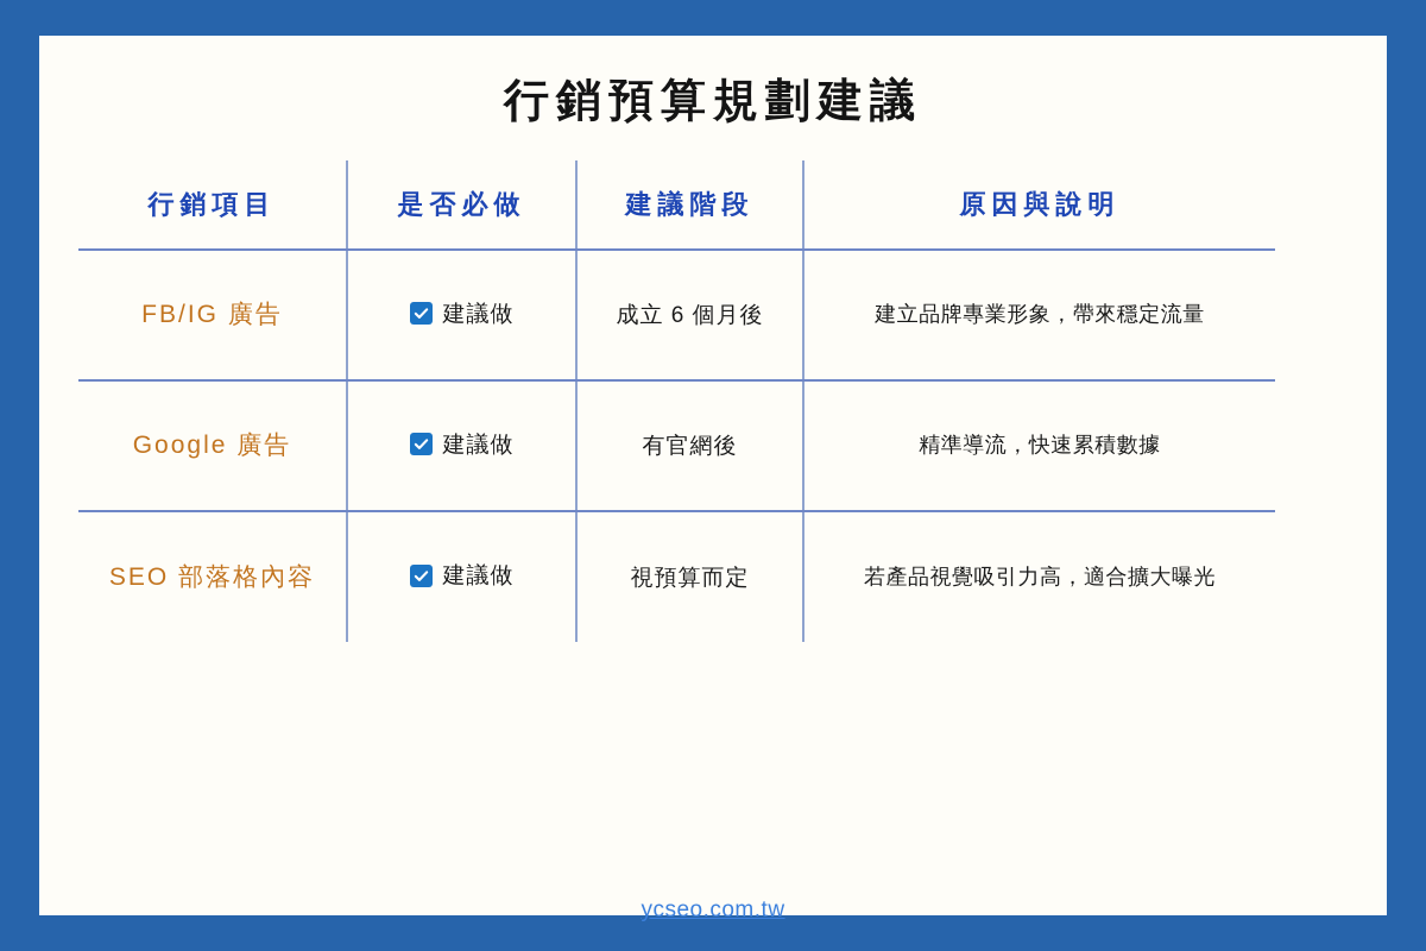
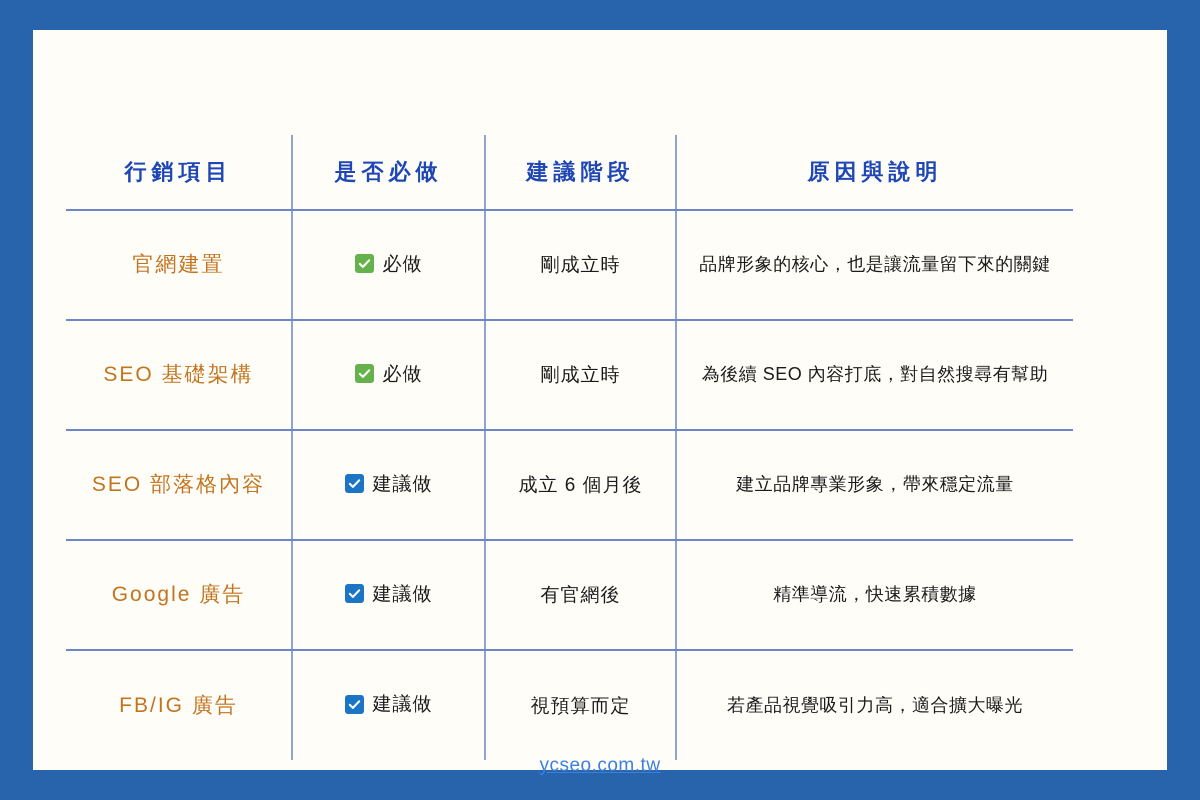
- 行銷預算規劃建議
  行銷項目	是否必做	建議階段	原因與說明
+ 官網建置	必做	剛成立時	品牌形象的核心，也是讓流量留下來的關鍵
+ SEO 基礎架構	必做	剛成立時	為後續 SEO 內容打底，對自然搜尋有幫助
- FB/IG 廣告	建議做	成立 6 個月後	建立品牌專業形象，帶來穩定流量
+ SEO 部落格內容	建議做	成立 6 個月後	建立品牌專業形象，帶來穩定流量
  Google 廣告	建議做	有官網後	精準導流，快速累積數據
- SEO 部落格內容	建議做	視預算而定	若產品視覺吸引力高，適合擴大曝光
+ FB/IG 廣告	建議做	視預算而定	若產品視覺吸引力高，適合擴大曝光
  ycseo.com.tw
